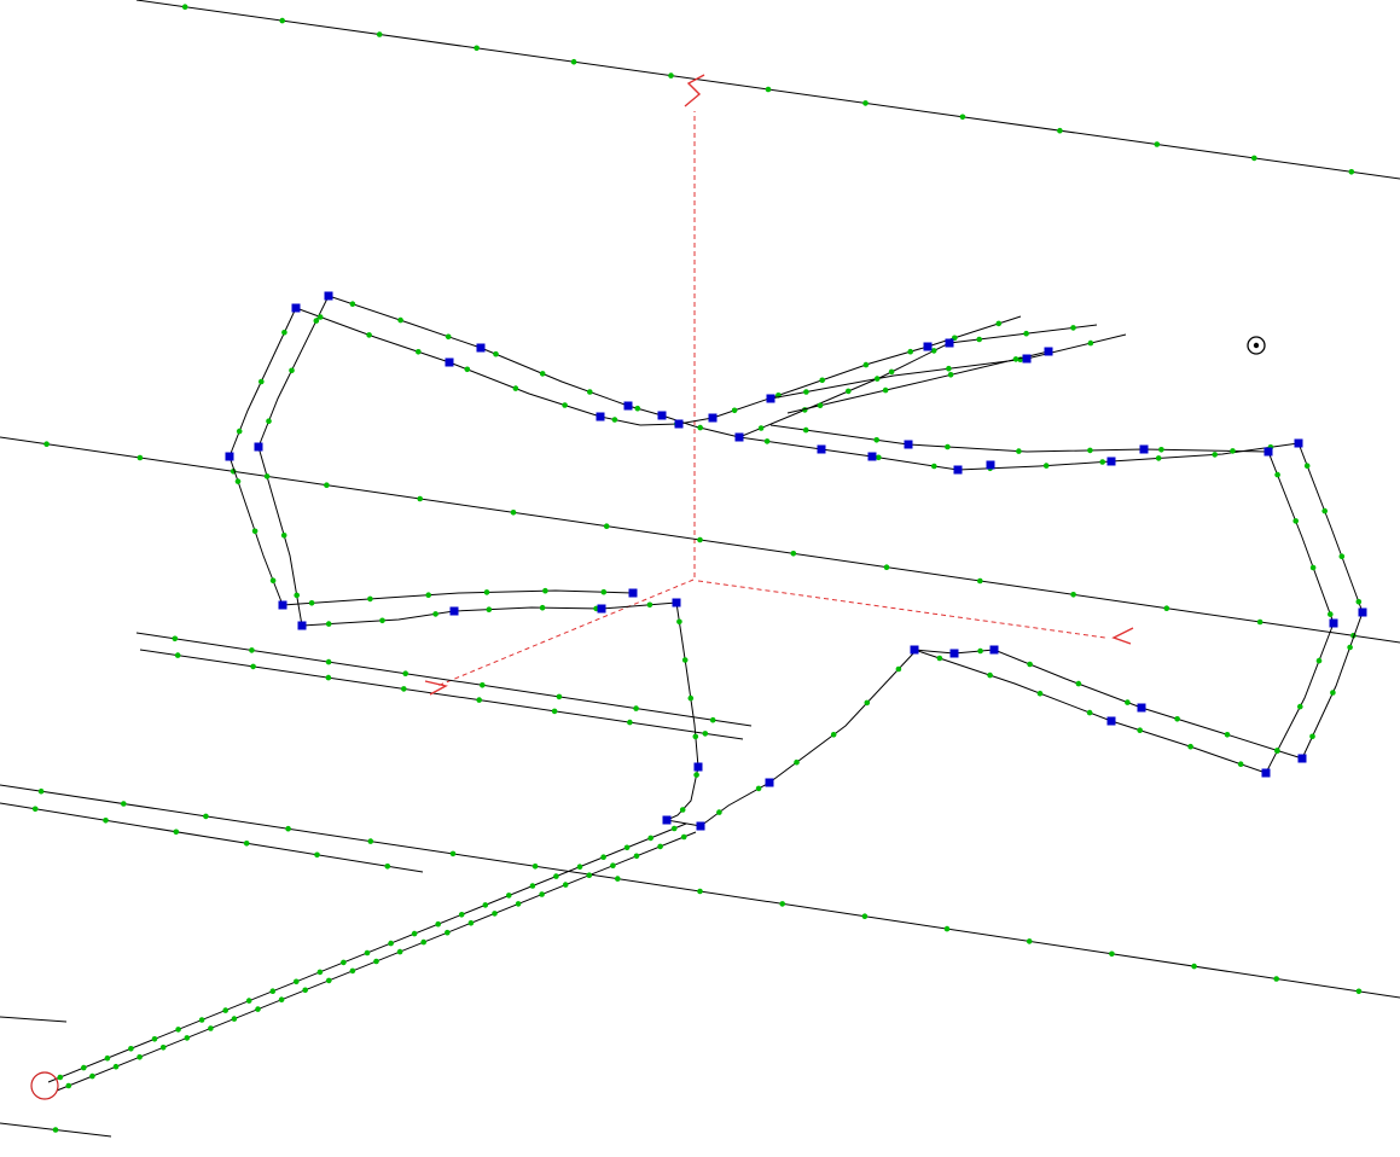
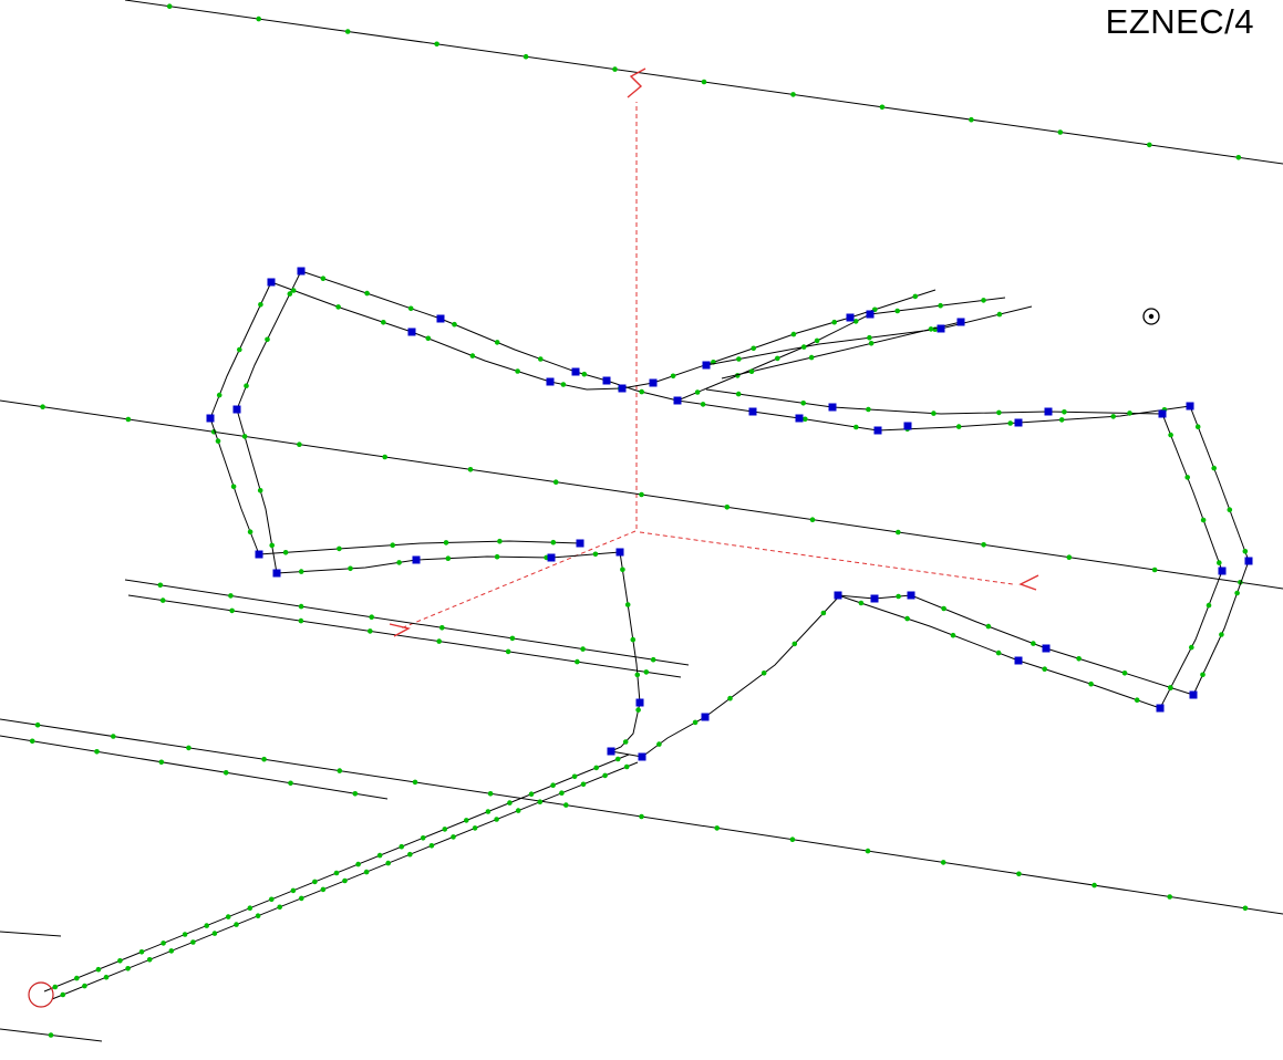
+ EZNEC/4
